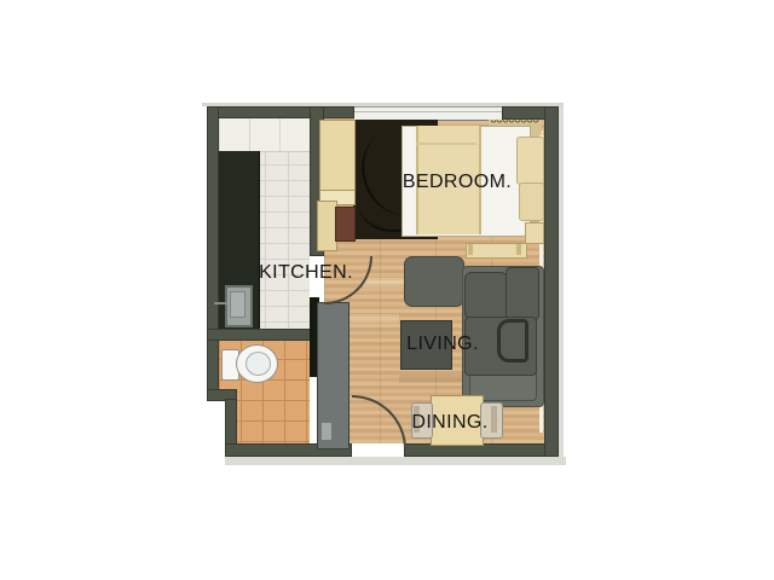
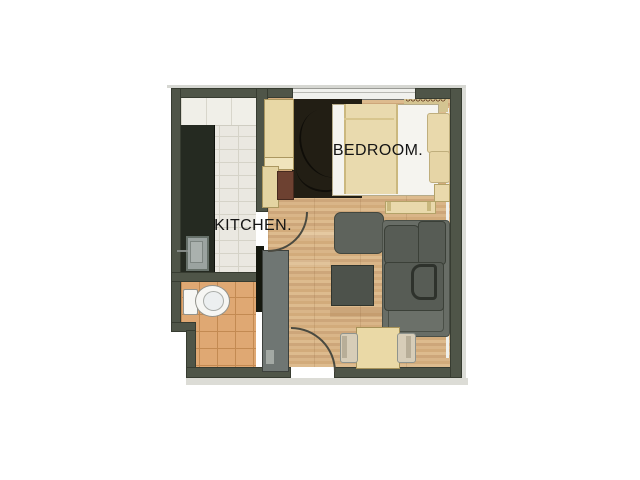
  KITCHEN.
  BEDROOM.
- LIVING.
- DINING.
